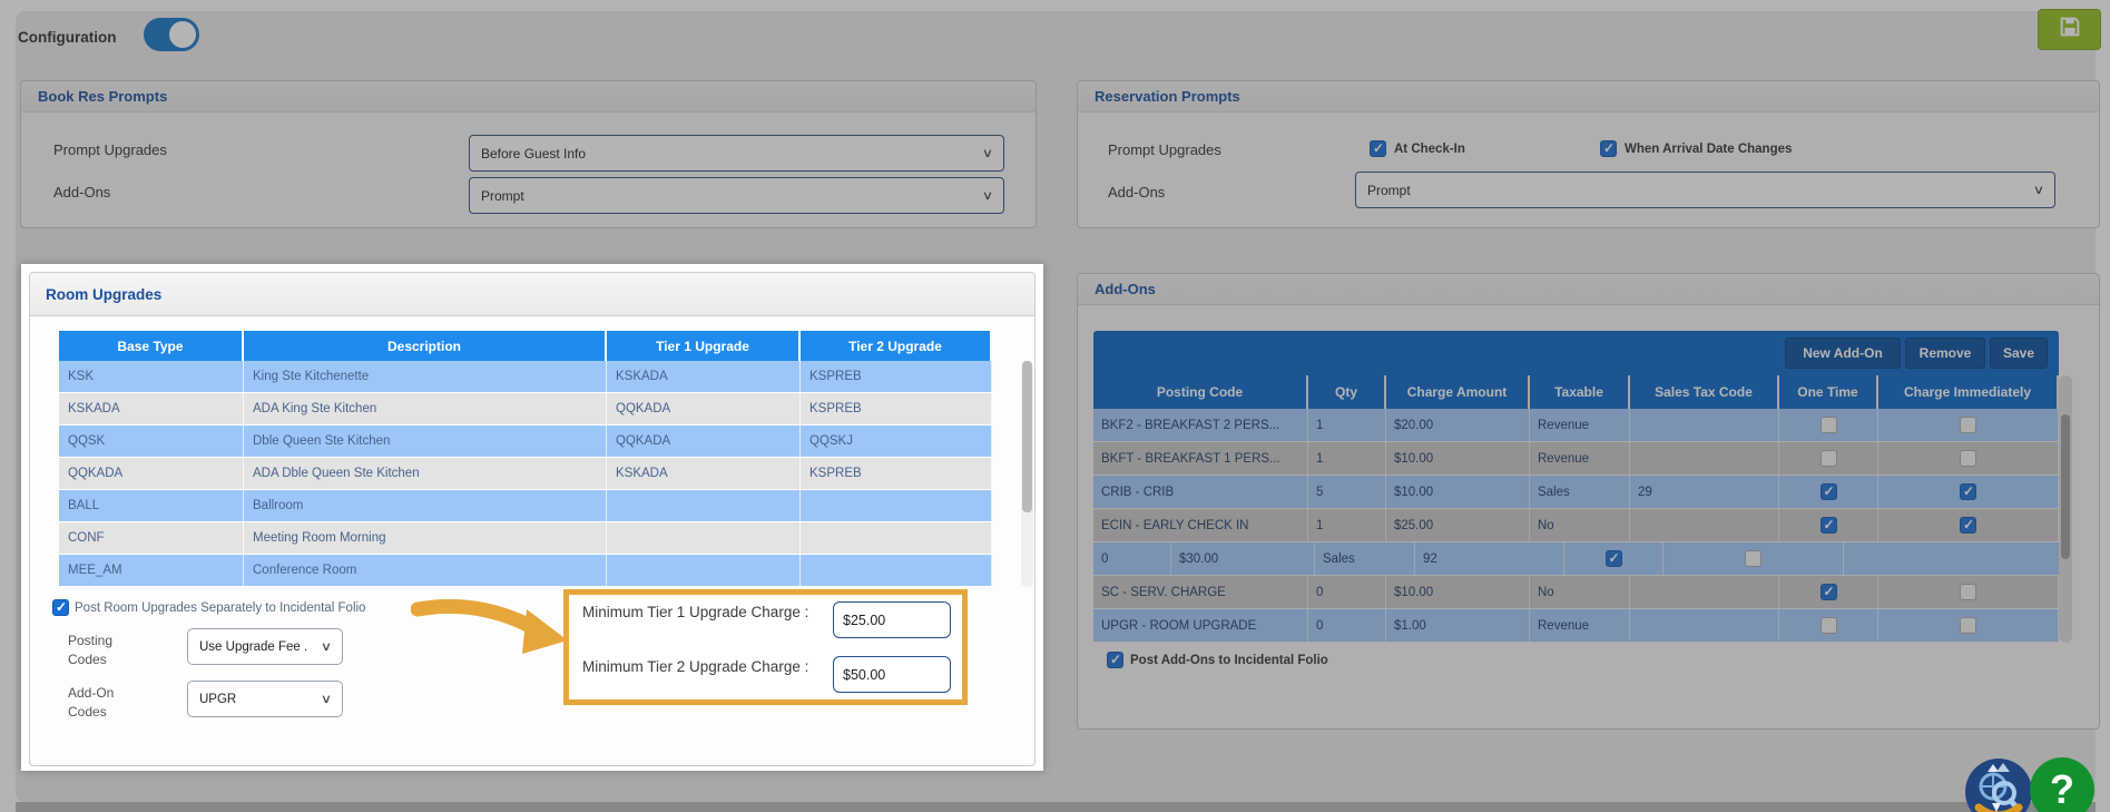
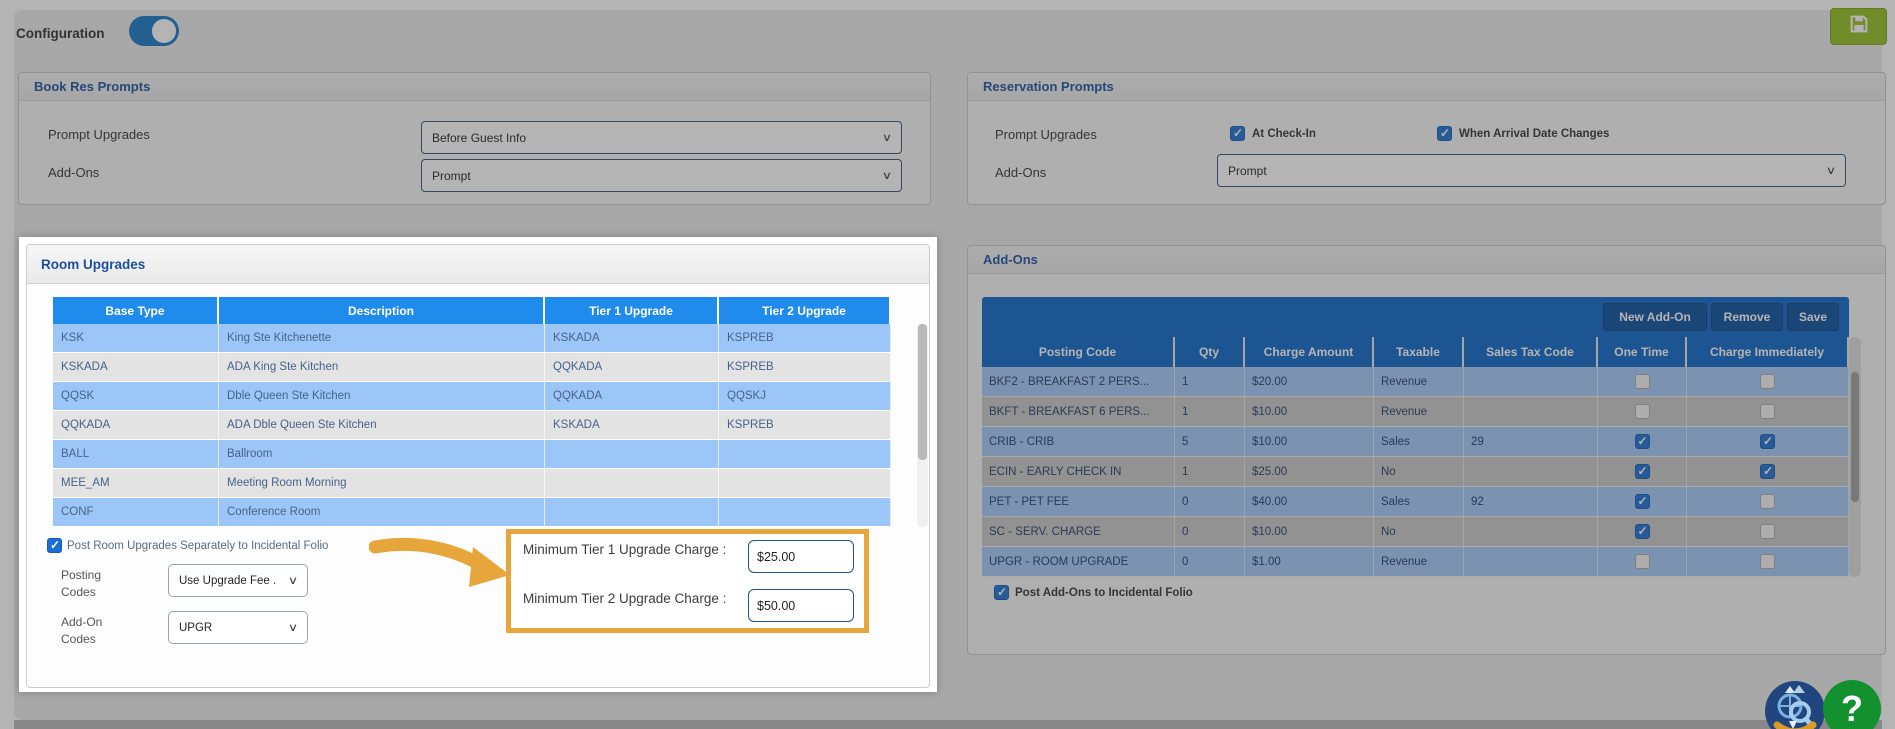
  Configuration
  Book Res Prompts
  Prompt Upgrades
  Before Guest Info
  ∨
  Add-Ons
  Prompt
  ∨
  Reservation Prompts
  Prompt Upgrades
  At Check-In
  When Arrival Date Changes
  Add-Ons
  Prompt
  ∨
  Add-Ons
  New Add-On
  Remove
  Save
  Posting Code
  Qty
  Charge Amount
  Taxable
  Sales Tax Code
  One Time
  Charge Immediately
  BKF2 - BREAKFAST 2 PERS...
  1
  $20.00
  Revenue
- BKFT - BREAKFAST 1 PERS...
+ BKFT - BREAKFAST 6 PERS...
  1
  $10.00
  Revenue
  CRIB - CRIB
  5
  $10.00
  Sales
  29
  ECIN - EARLY CHECK IN
  1
  $25.00
  No
+ PET - PET FEE
  0
- $30.00
+ $40.00
  Sales
  92
  SC - SERV. CHARGE
  0
  $10.00
  No
  UPGR - ROOM UPGRADE
  0
  $1.00
  Revenue
  Post Add-Ons to Incidental Folio
  Room Upgrades
  Base Type
  Description
  Tier 1 Upgrade
  Tier 2 Upgrade
  KSK
  King Ste Kitchenette
  KSKADA
  KSPREB
  KSKADA
  ADA King Ste Kitchen
  QQKADA
  KSPREB
  QQSK
  Dble Queen Ste Kitchen
  QQKADA
  QQSKJ
  QQKADA
  ADA Dble Queen Ste Kitchen
  KSKADA
  KSPREB
  BALL
  Ballroom
- CONF
+ MEE_AM
  Meeting Room Morning
- MEE_AM
+ CONF
  Conference Room
  Post Room Upgrades Separately to Incidental Folio
  Posting Codes
  Use Upgrade Fee .
  ∨
  Add-On Codes
  UPGR
  ∨
  Minimum Tier 1 Upgrade Charge :
  $25.00
  Minimum Tier 2 Upgrade Charge :
  $50.00
  ?
